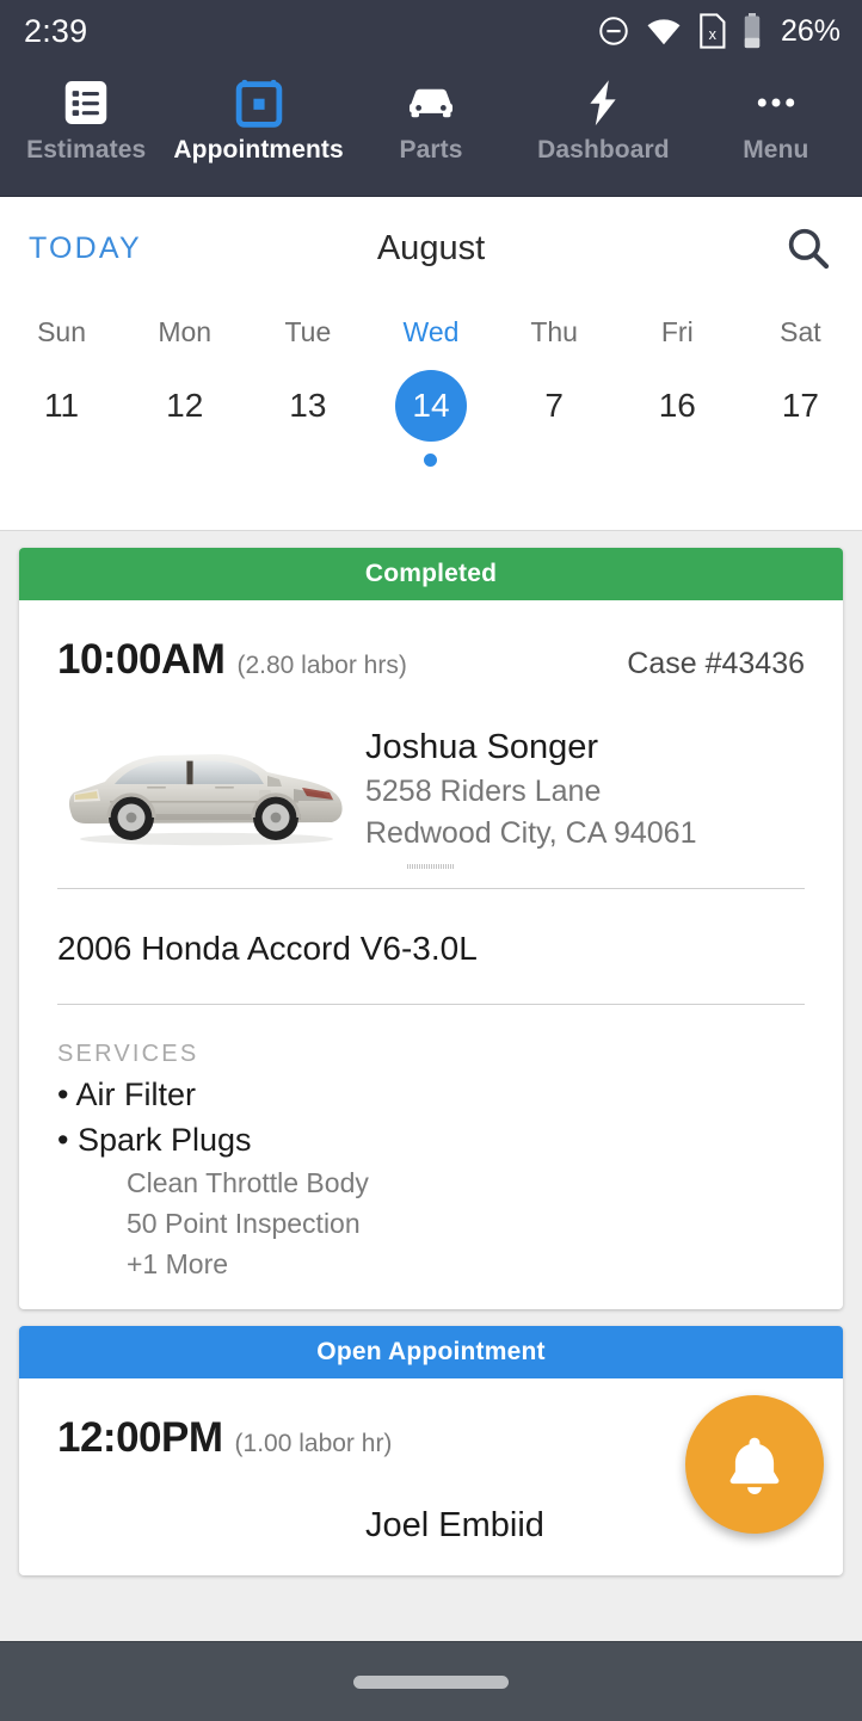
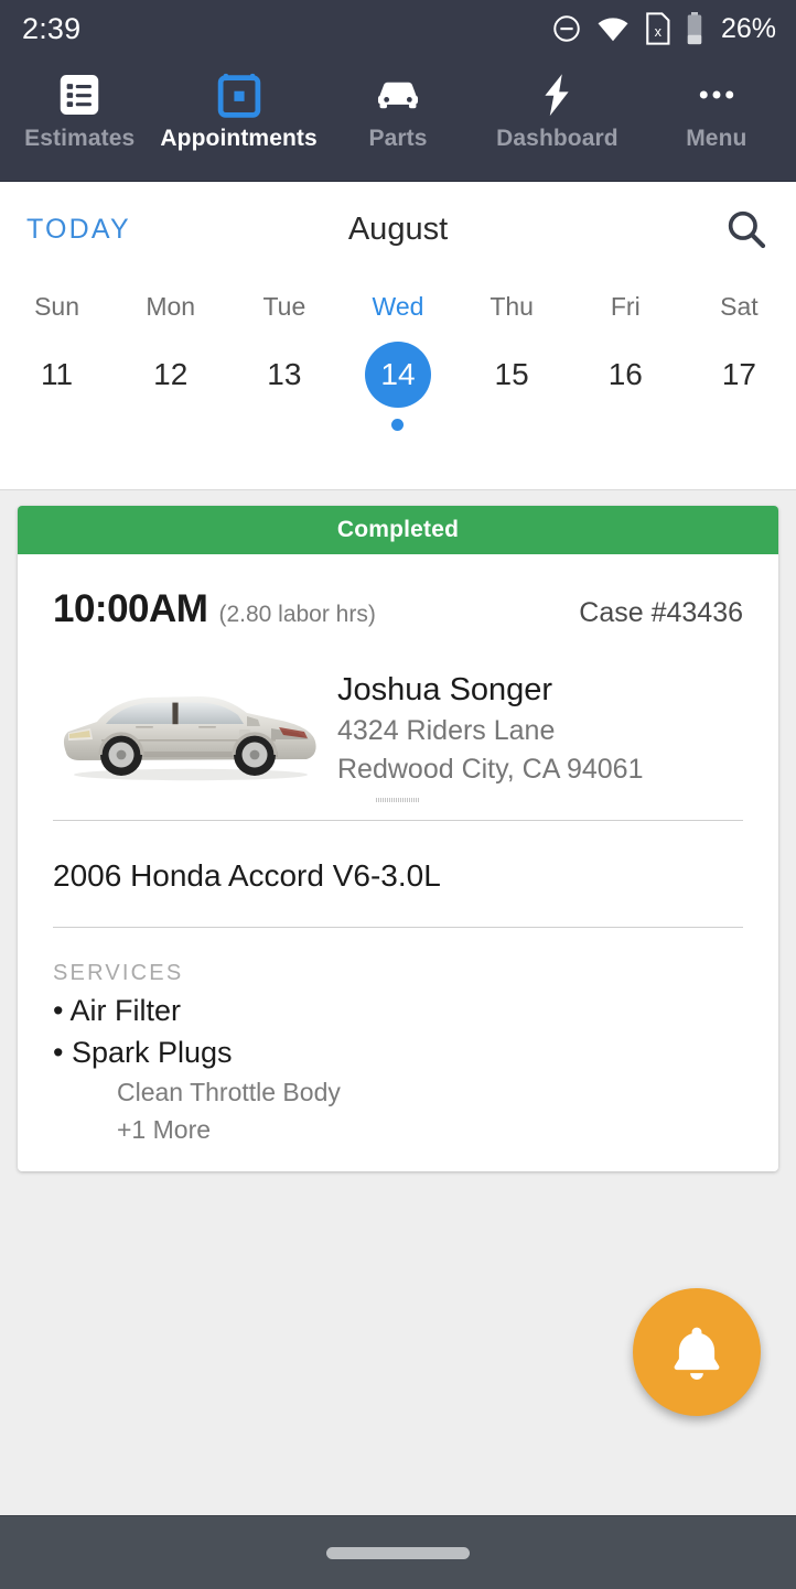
  2:39
  x
  26%
  Estimates
  Appointments
  Parts
  Dashboard
  Menu
  TODAY
  August
  Sun
  Mon
  Tue
  Wed
  Thu
  Fri
  Sat
  11
  12
  13
  14
- 7
+ 15
  16
  17
  Completed
  10:00AM
  (2.80 labor hrs)
  Case #43436
  Joshua Songer
- 5258 Riders Lane
+ 4324 Riders Lane
  Redwood City, CA 94061
  2006 Honda Accord V6-3.0L
  SERVICES
  • Air Filter
  • Spark Plugs
  Clean Throttle Body
- 50 Point Inspection
  +1 More
- Open Appointment
- 12:00PM
- (1.00 labor hr)
- Joel Embiid
